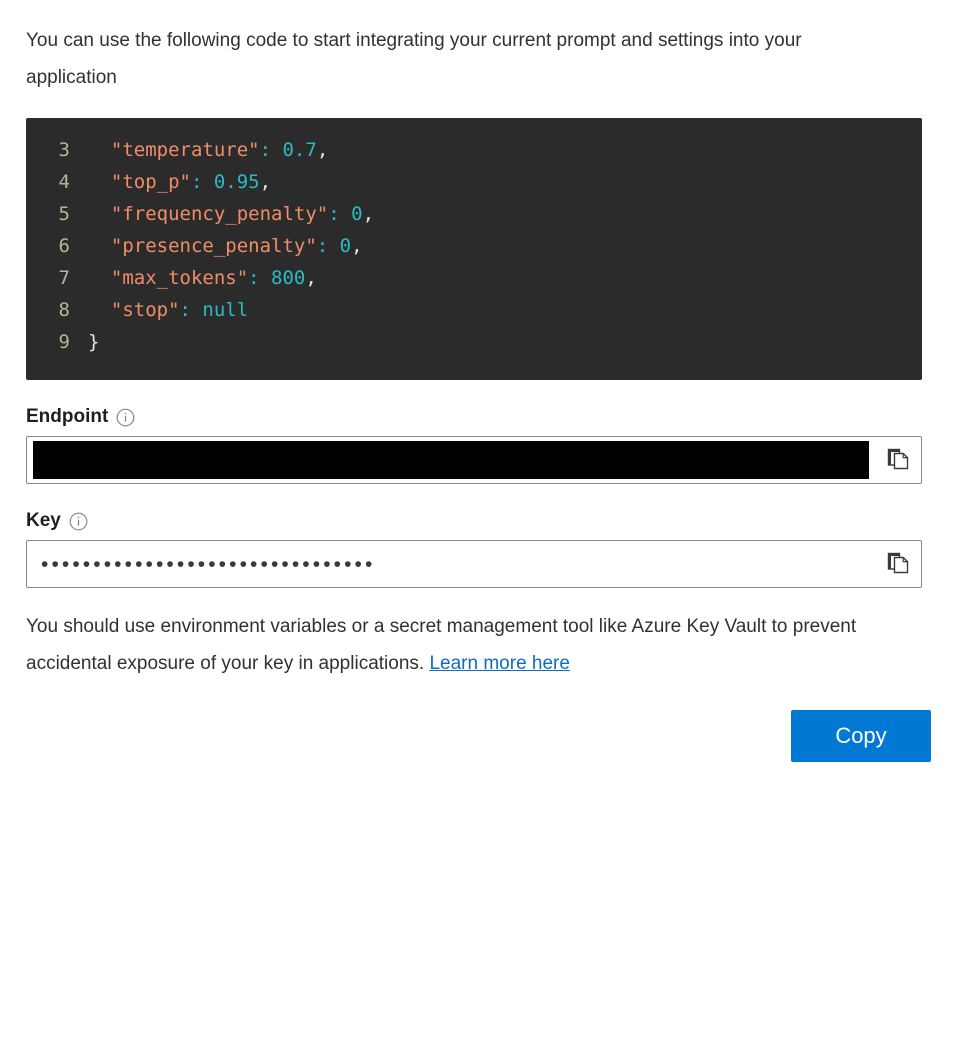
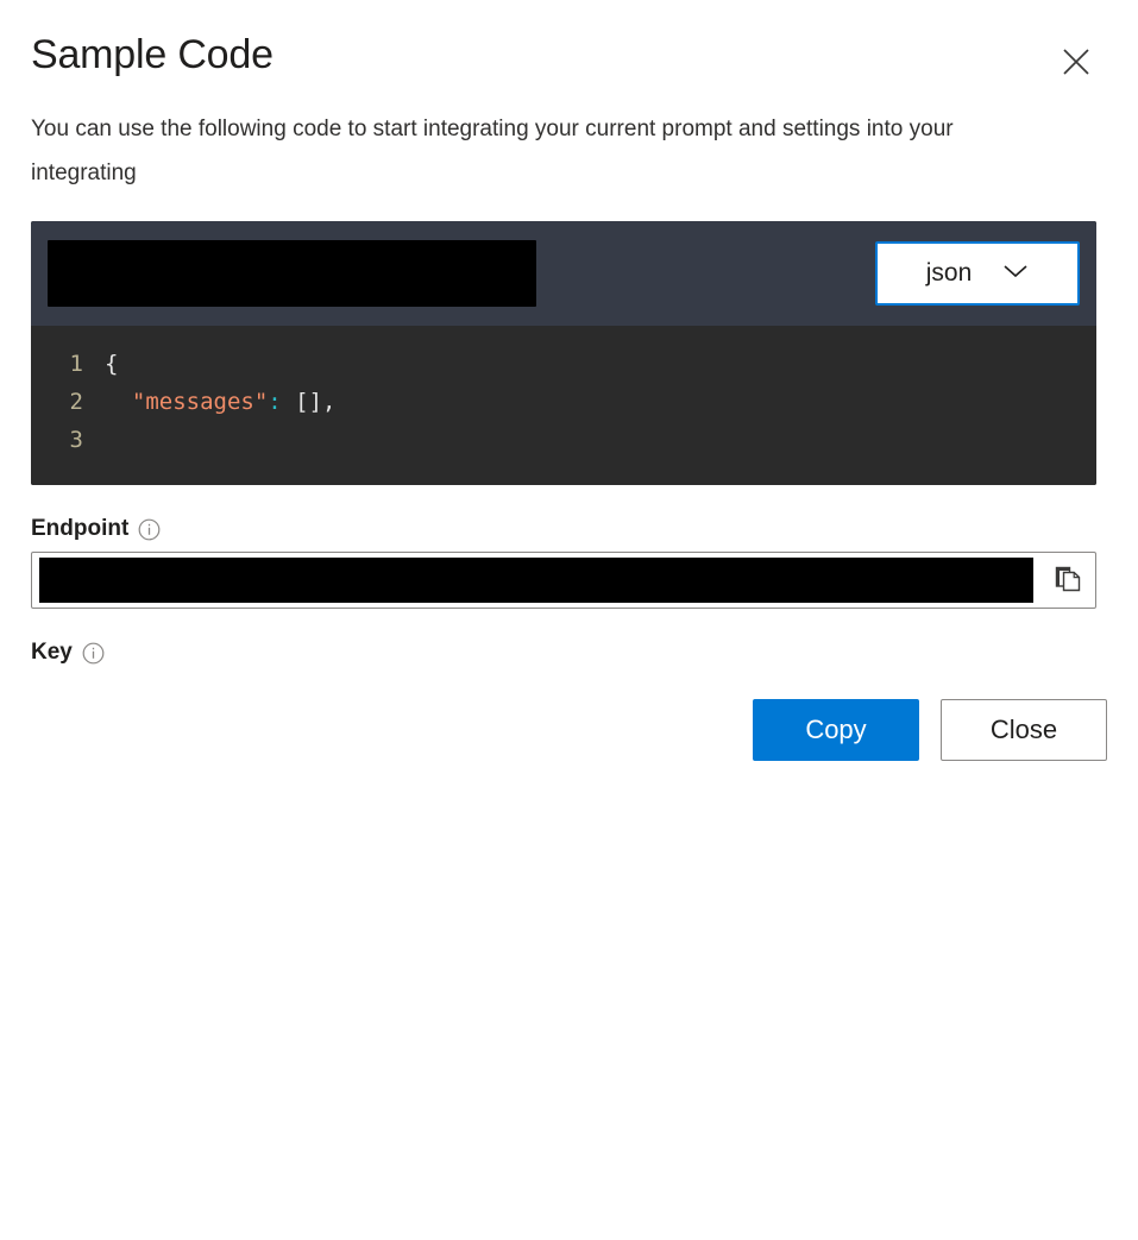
+ Sample Code
- You can use the following code to start integrating your current prompt and settings into your application
+ You can use the following code to start integrating your current prompt and settings into your integrating
+ json
+ 1
+ {
+ 2
+ "messages": [],
  3
- "temperature": 0.7,
- 4
- "top_p": 0.95,
- 5
- "frequency_penalty": 0,
- 6
- "presence_penalty": 0,
- 7
- "max_tokens": 800,
- 8
- "stop": null
- 9
- }
  Endpoint
  Key
- ••••••••••••••••••••••••••••••••
- You should use environment variables or a secret management tool like Azure Key Vault to prevent accidental exposure of your key in applications. Learn more here
  Copy
+ Close
